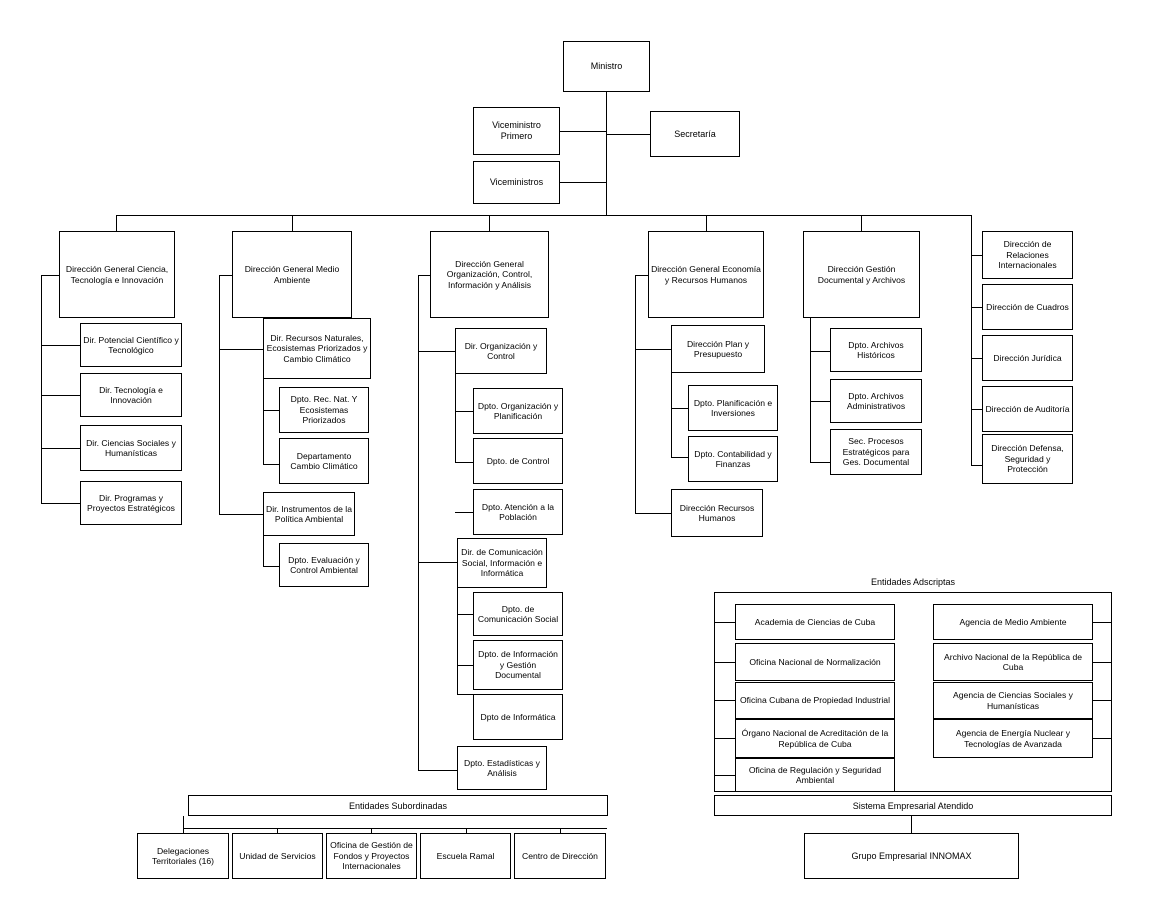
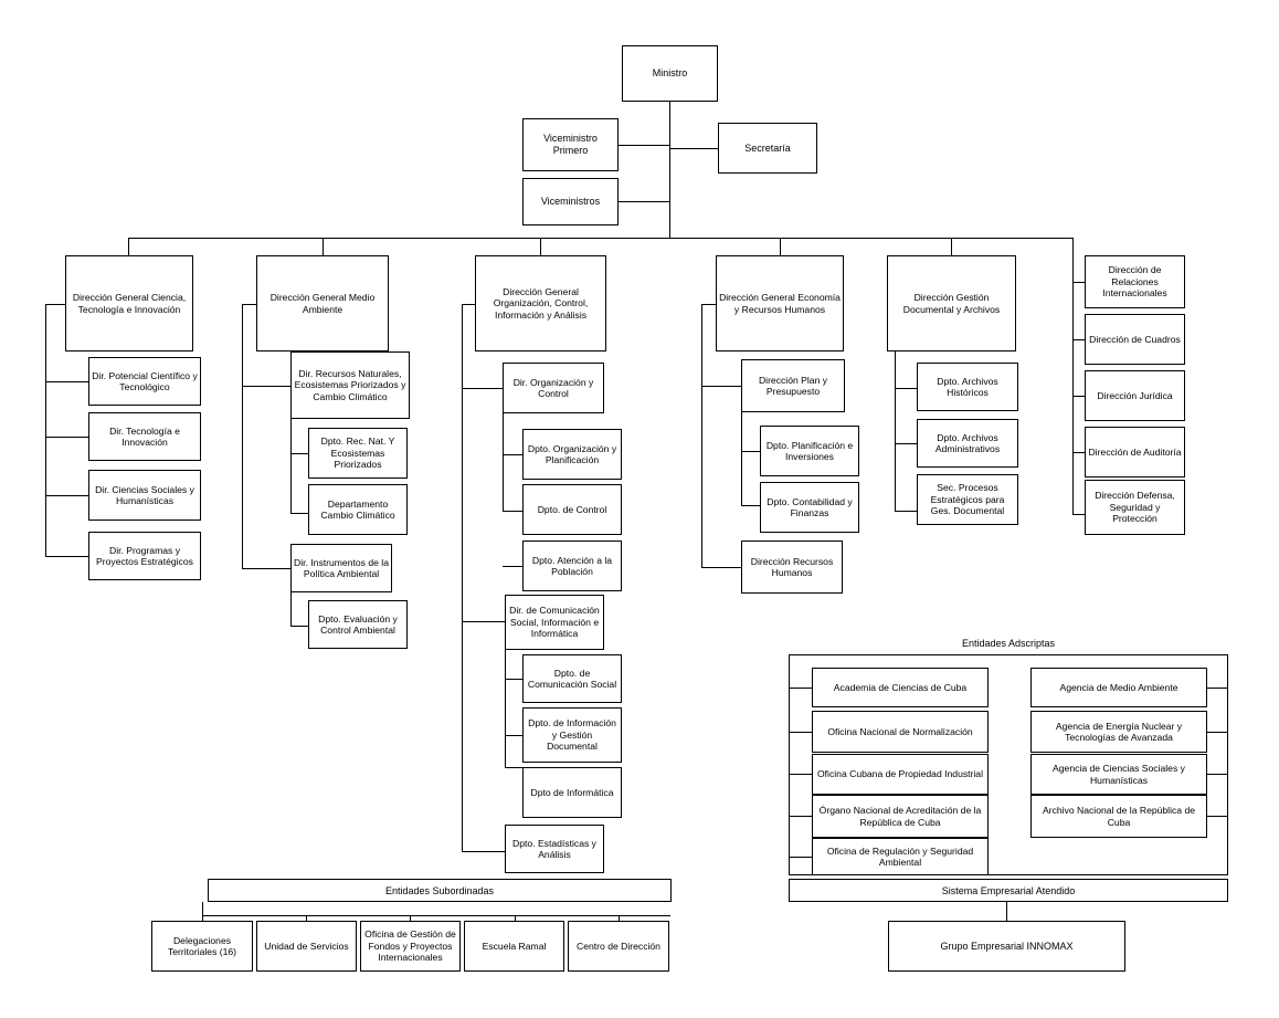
  Ministro
  Viceministro Primero
  Viceministros
  Secretaría
  Dirección General Ciencia, Tecnología e Innovación
  Dir. Potencial Científico y Tecnológico
  Dir. Tecnología e Innovación
  Dir. Ciencias Sociales y Humanísticas
  Dir. Programas y Proyectos Estratégicos
  Dirección General Medio Ambiente
  Dir. Recursos Naturales, Ecosistemas Priorizados y Cambio Climático
  Dpto. Rec. Nat. Y Ecosistemas Priorizados
  Departamento Cambio Climático
  Dir. Instrumentos de la Política Ambiental
  Dpto. Evaluación y Control Ambiental
  Dirección General Organización, Control, Información y Análisis
  Dir. Organización y Control
  Dpto. Organización y Planificación
  Dpto. de Control
  Dpto. Atención a la Población
  Dir. de Comunicación Social, Información e Informática
  Dpto. de Comunicación Social
  Dpto. de Información y Gestión Documental
  Dpto de Informática
  Dpto. Estadísticas y Análisis
  Dirección General Economía y Recursos Humanos
  Dirección Plan y Presupuesto
  Dpto. Planificación e Inversiones
  Dpto. Contabilidad y Finanzas
  Dirección Recursos Humanos
  Dirección Gestión Documental y Archivos
  Dpto. Archivos Históricos
  Dpto. Archivos Administrativos
  Sec. Procesos Estratégicos para Ges. Documental
  Dirección de Relaciones Internacionales
  Dirección de Cuadros
  Dirección Jurídica
  Dirección de Auditoría
  Dirección Defensa, Seguridad y Protección
  Entidades Adscriptas
  Academia de Ciencias de Cuba
  Oficina Nacional de Normalización
  Oficina Cubana de Propiedad Industrial
  Órgano Nacional de Acreditación de la República de Cuba
  Oficina de Regulación y Seguridad Ambiental
  Agencia de Medio Ambiente
- Archivo Nacional de la República de Cuba
+ Agencia de Energía Nuclear y Tecnologías de Avanzada
  Agencia de Ciencias Sociales y Humanísticas
- Agencia de Energía Nuclear y Tecnologías de Avanzada
+ Archivo Nacional de la República de Cuba
  Entidades Subordinadas
  Delegaciones Territoriales (16)
  Unidad de Servicios
  Oficina de Gestión de Fondos y Proyectos Internacionales
  Escuela Ramal
  Centro de Dirección
  Sistema Empresarial Atendido
  Grupo Empresarial INNOMAX
